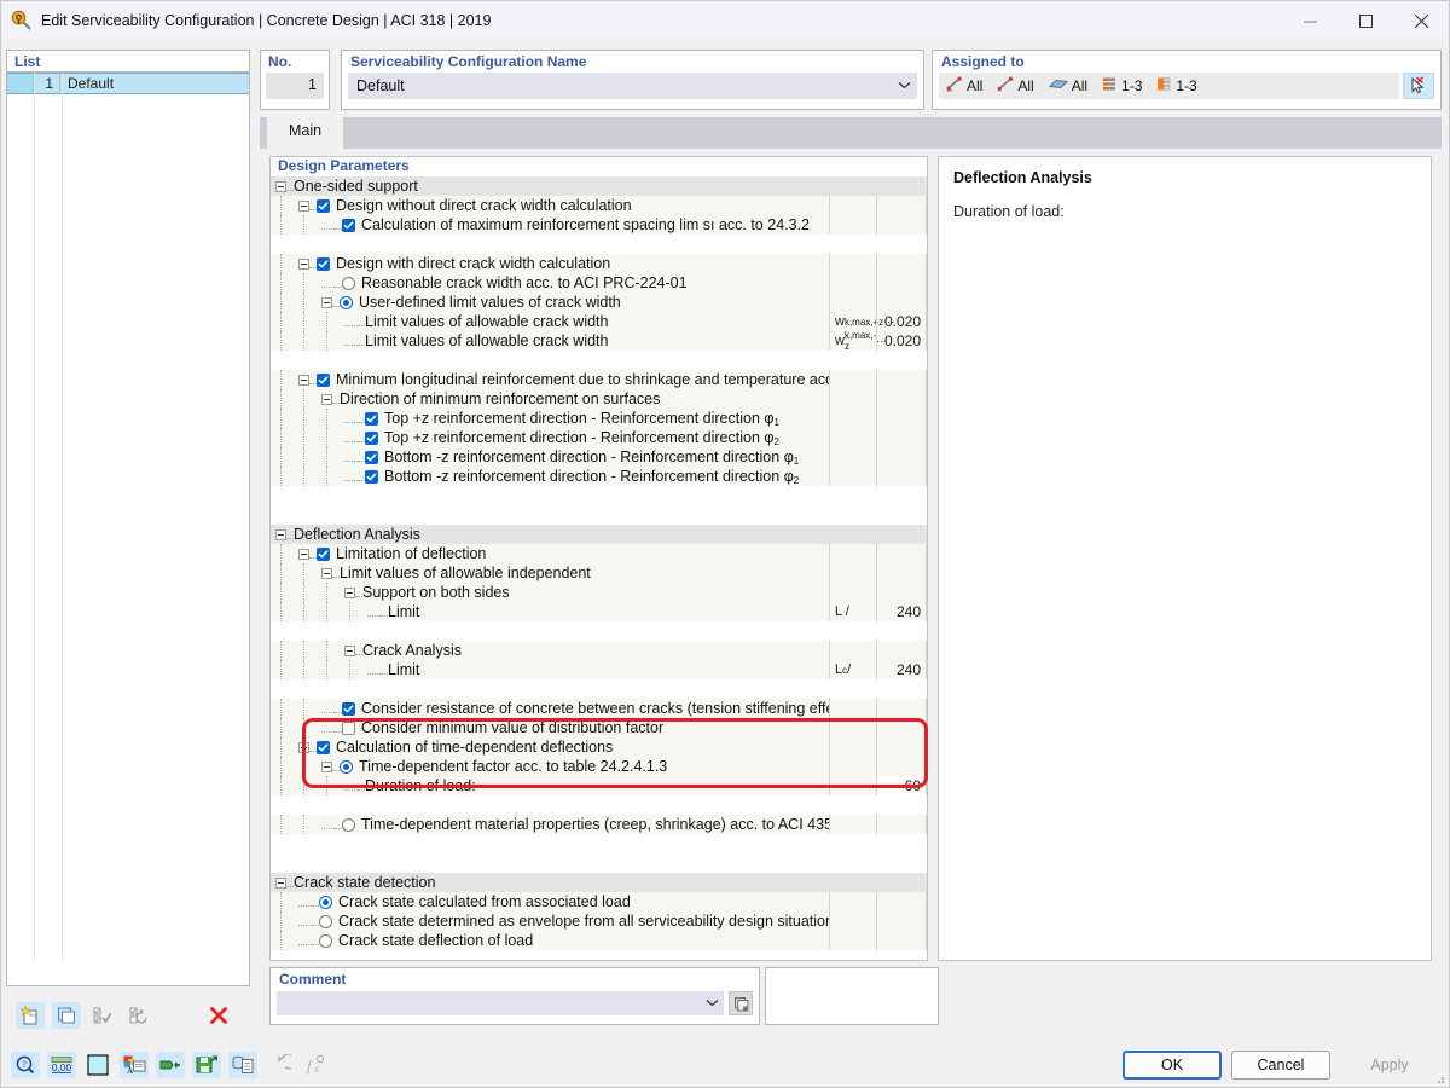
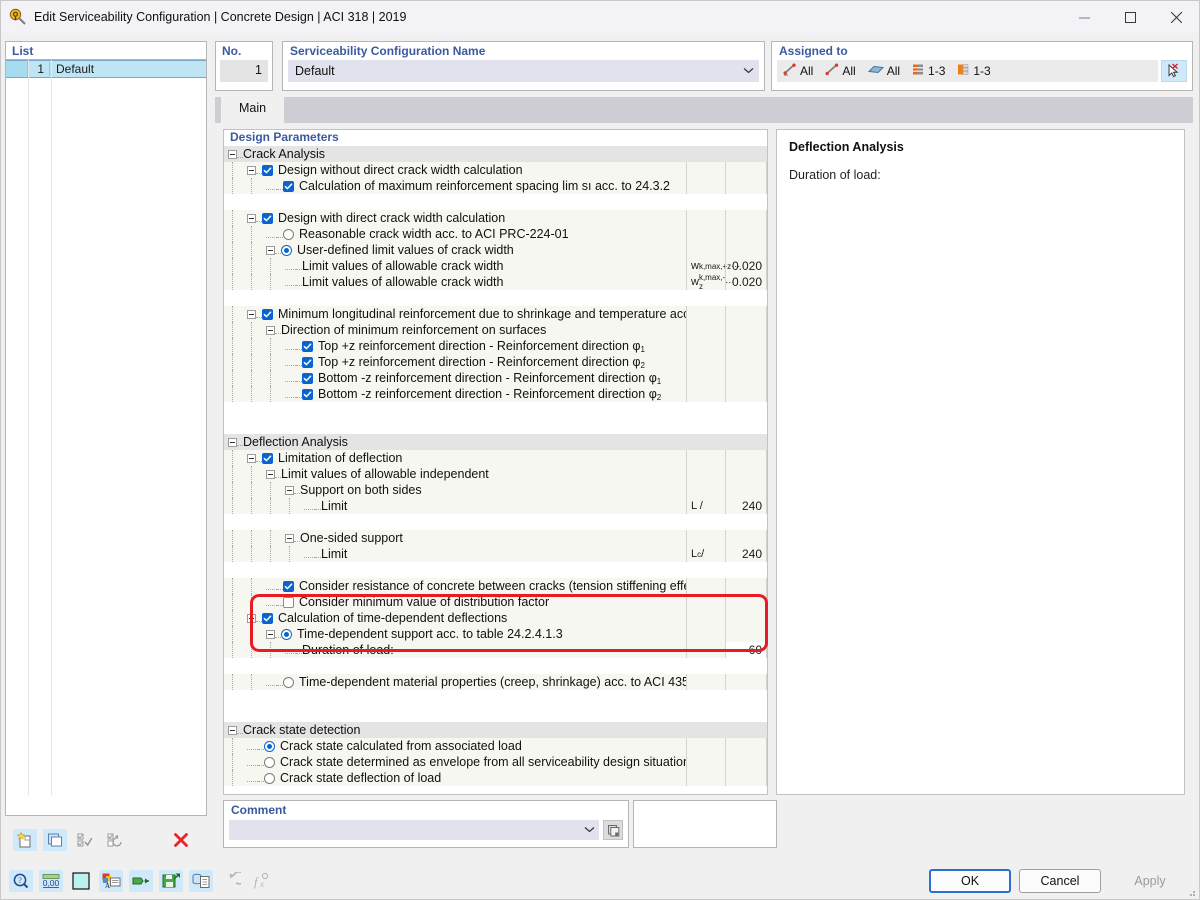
  Edit Serviceability Configuration | Concrete Design | ACI 318 | 2019
  List
  1
  Default
  No.
  1
  Serviceability Configuration Name
  Default
  Assigned to
  All
  All
  All
  1-3
  1-3
  Main
  Design Parameters
- One-sided support
+ Crack Analysis
  Design without direct crack width calculation
  Calculation of maximum reinforcement spacing lim sı acc. to 24.3.2
  Design with direct crack width calculation
  Reasonable crack width acc. to ACI PRC-224-01
  User-defined limit values of crack width
  Limit values of allowable crack width
  w
  k,max,+z
  ⋯
  0.020
  Limit values of allowable crack width
  w
  k,max,-z
  ⋯
  0.020
  Minimum longitudinal reinforcement due to shrinkage and temperature ac
  Direction of minimum reinforcement on surfaces
  Top +z reinforcement direction - Reinforcement direction φ1
  Top +z reinforcement direction - Reinforcement direction φ2
  Bottom -z reinforcement direction - Reinforcement direction φ1
  Bottom -z reinforcement direction - Reinforcement direction φ2
  Deflection Analysis
  Limitation of deflection
  Limit values of allowable independent
  Support on both sides
  Limit
  L /
  240
- Crack Analysis
+ One-sided support
  Limit
  L
  c
  /
  240
  Consider resistance of concrete between cracks (tension stiffening eff
  Consider minimum value of distribution factor
  Calculation of time-dependent deflections
- Time-dependent factor acc. to table 24.2.4.1.3
+ Time-dependent support acc. to table 24.2.4.1.3
  Duration of load:
  60
  Time-dependent material properties (creep, shrinkage) acc. to ACI 435
  Crack state detection
  Crack state calculated from associated load
  Crack state determined as envelope from all serviceability design situatio
  Crack state deflection of load
  Deflection Analysis
  Duration of load:
  Comment
  ?
  0,00
  A
  f
  x
  OK
  Cancel
  Apply
